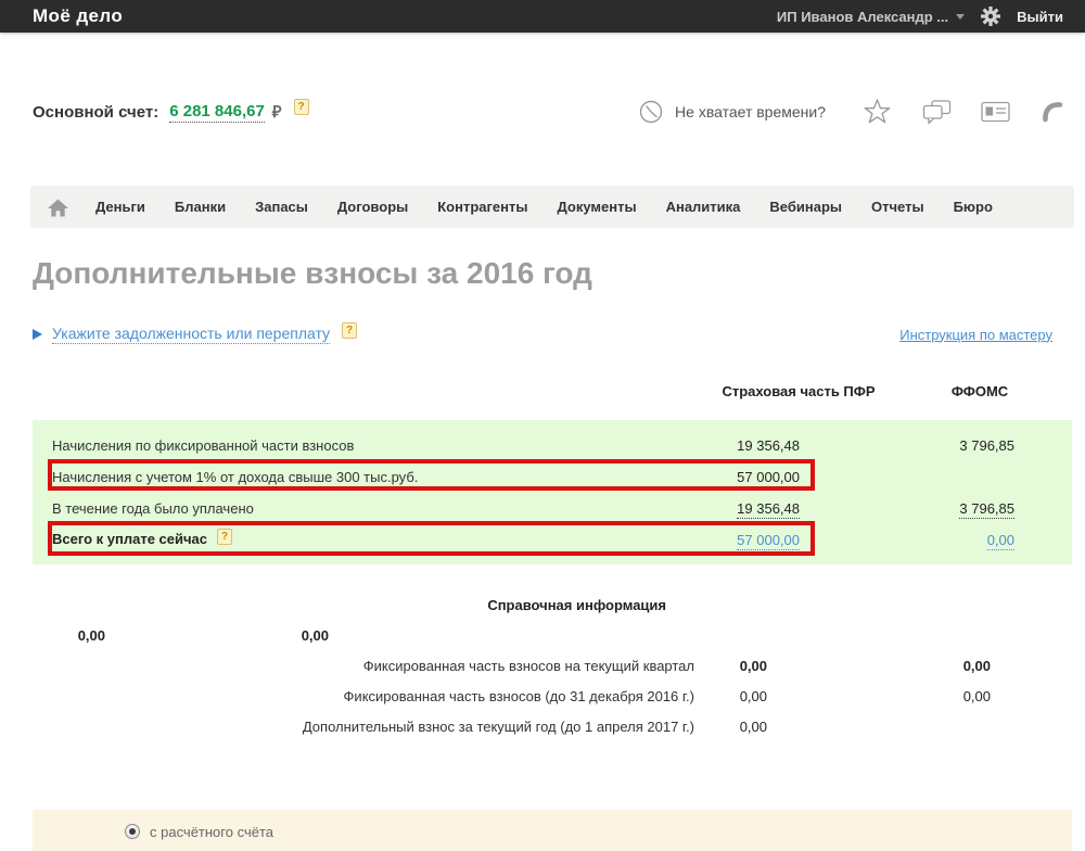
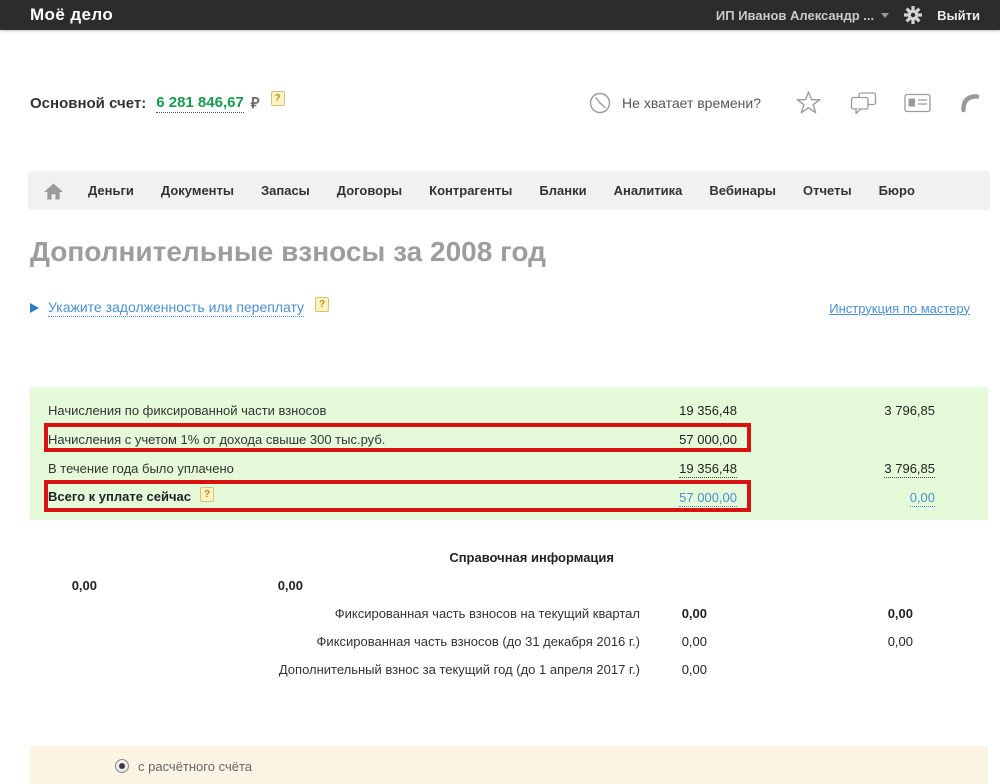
  Моё дело
  ИП Иванов Александр ...
  Выйти
  Основной счет:
  6 281 846,67
  ₽
  ?
  Не хватает времени?
  Деньги
- Бланки
+ Документы
  Запасы
  Договоры
  Контрагенты
- Документы
+ Бланки
  Аналитика
  Вебинары
  Отчеты
  Бюро
- Дополнительные взносы за 2016 год
+ Дополнительные взносы за 2008 год
  Укажите задолженность или переплату
  ?
  Инструкция по мастеру
- Страховая часть ПФР
- ФФОМС
  Начисления по фиксированной части взносов
  19 356,48
  3 796,85
  Начисления с учетом 1% от дохода свыше 300 тыс.руб.
  57 000,00
  В течение года было уплачено
  19 356,48
  3 796,85
  Всего к уплате сейчас ?
  57 000,00
  0,00
  Справочная информация
  0,00
  0,00
  Фиксированная часть взносов на текущий квартал
  0,00
  0,00
  Фиксированная часть взносов (до 31 декабря 2016 г.)
  0,00
  0,00
  Дополнительный взнос за текущий год (до 1 апреля 2017 г.)
  0,00
  с расчётного счёта
